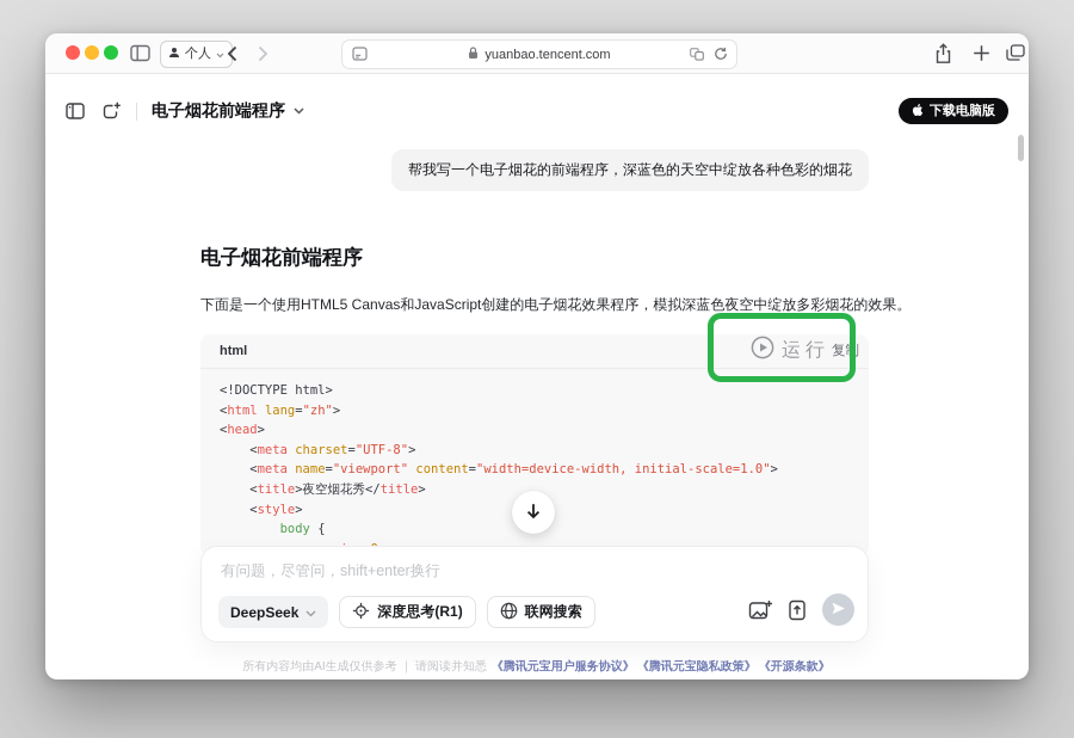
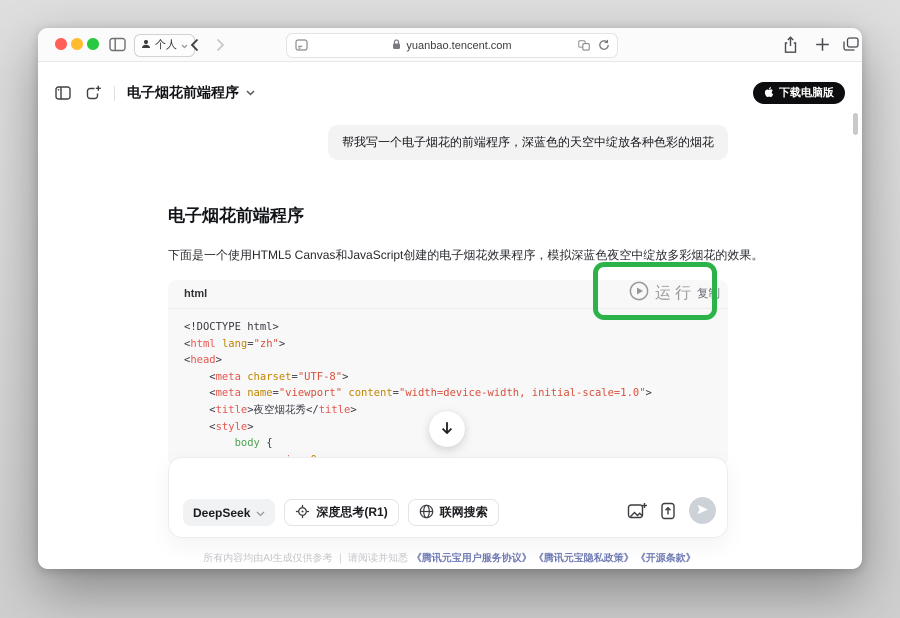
  个人
  yuanbao.tencent.com
  电子烟花前端程序
  下载电脑版
  帮我写一个电子烟花的前端程序，深蓝色的天空中绽放各种色彩的烟花
  电子烟花前端程序
  下面是一个使用HTML5 Canvas和JavaScript创建的电子烟花效果程序，模拟深蓝色夜空中绽放多彩烟花的效果。
  html
  运行
  复制
  <!DOCTYPE html>
  <html lang="zh">
  <head>
  <meta charset="UTF-8">
  <meta name="viewport" content="width=device-width, initial-scale=1.0">
  <title>夜空烟花秀</title>
  <style>
  body {
- 有问题，尽管问，shift+enter换行
  DeepSeek
  深度思考(R1)
  联网搜索
  所有内容均由AI生成仅供参考 ｜ 请阅读并知悉 《腾讯元宝用户服务协议》 《腾讯元宝隐私政策》 《开源条款》
